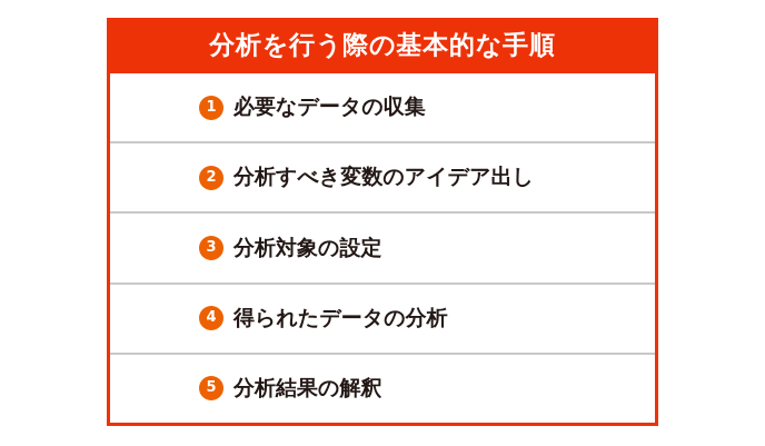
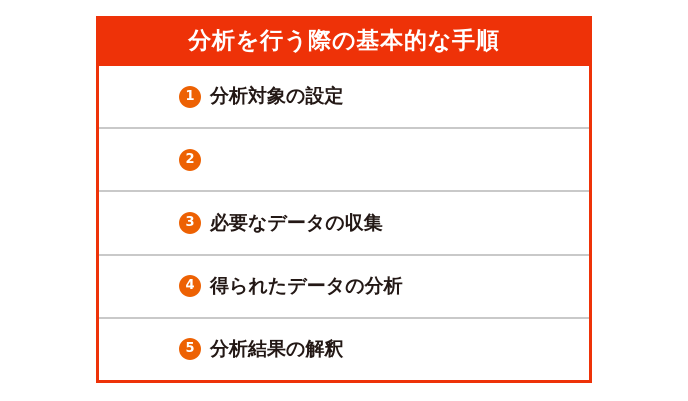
  分析を行う際の基本的な手順
  1
- 必要なデータの収集
+ 分析対象の設定
  2
- 分析すべき変数のアイデア出し
  3
- 分析対象の設定
+ 必要なデータの収集
  4
  得られたデータの分析
  5
  分析結果の解釈
